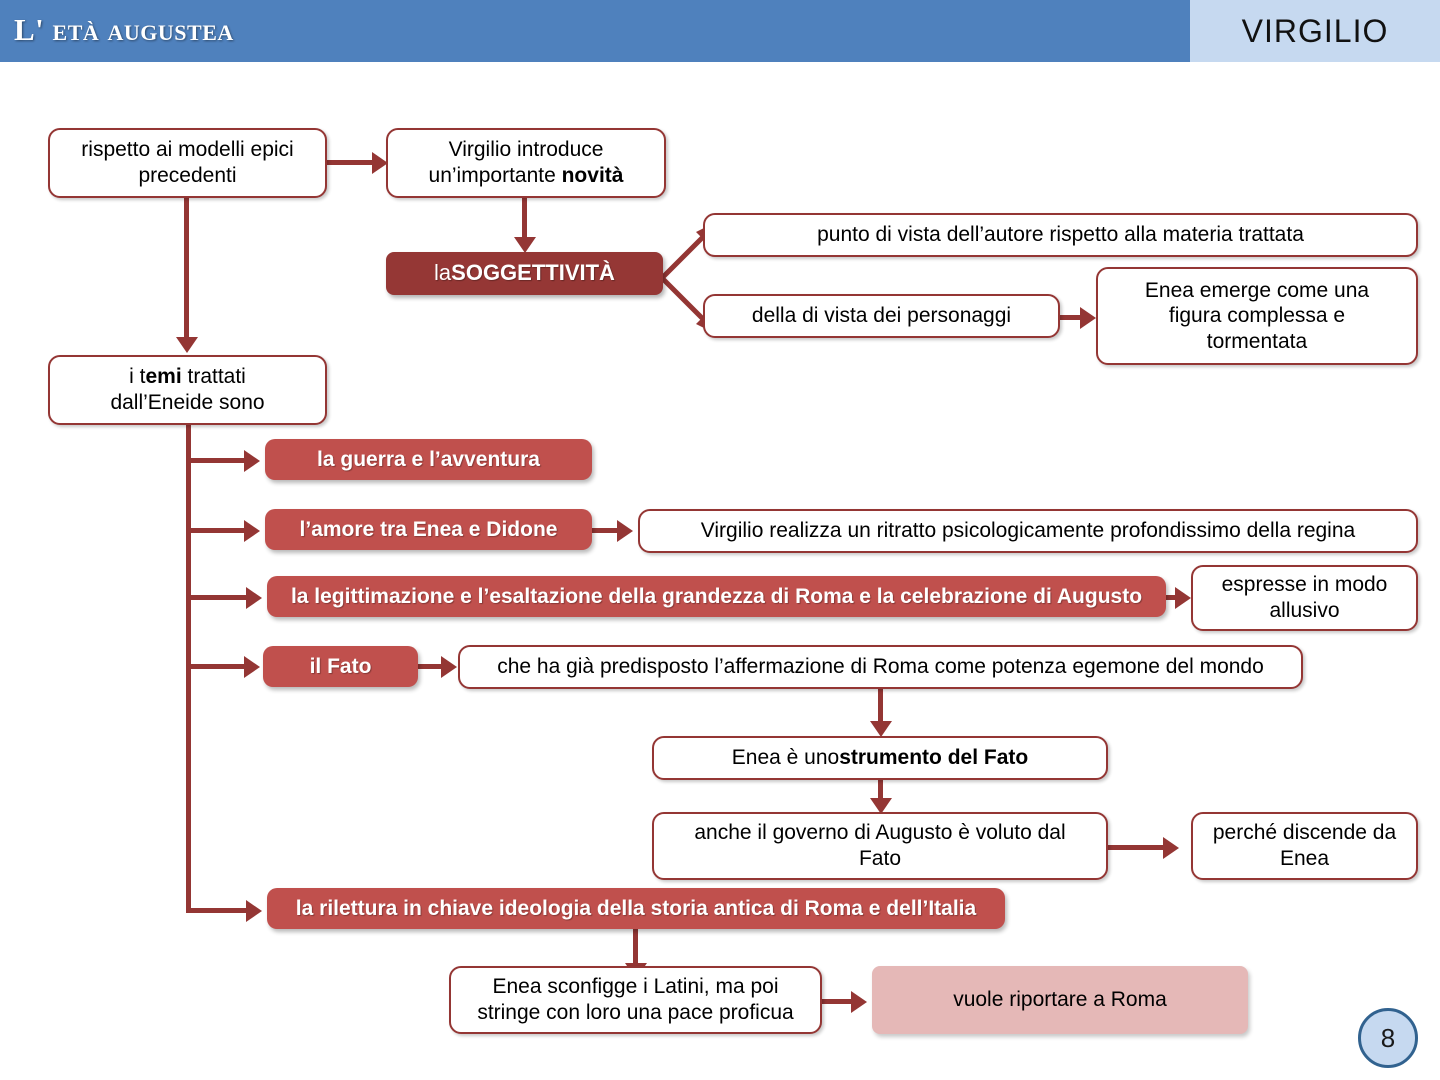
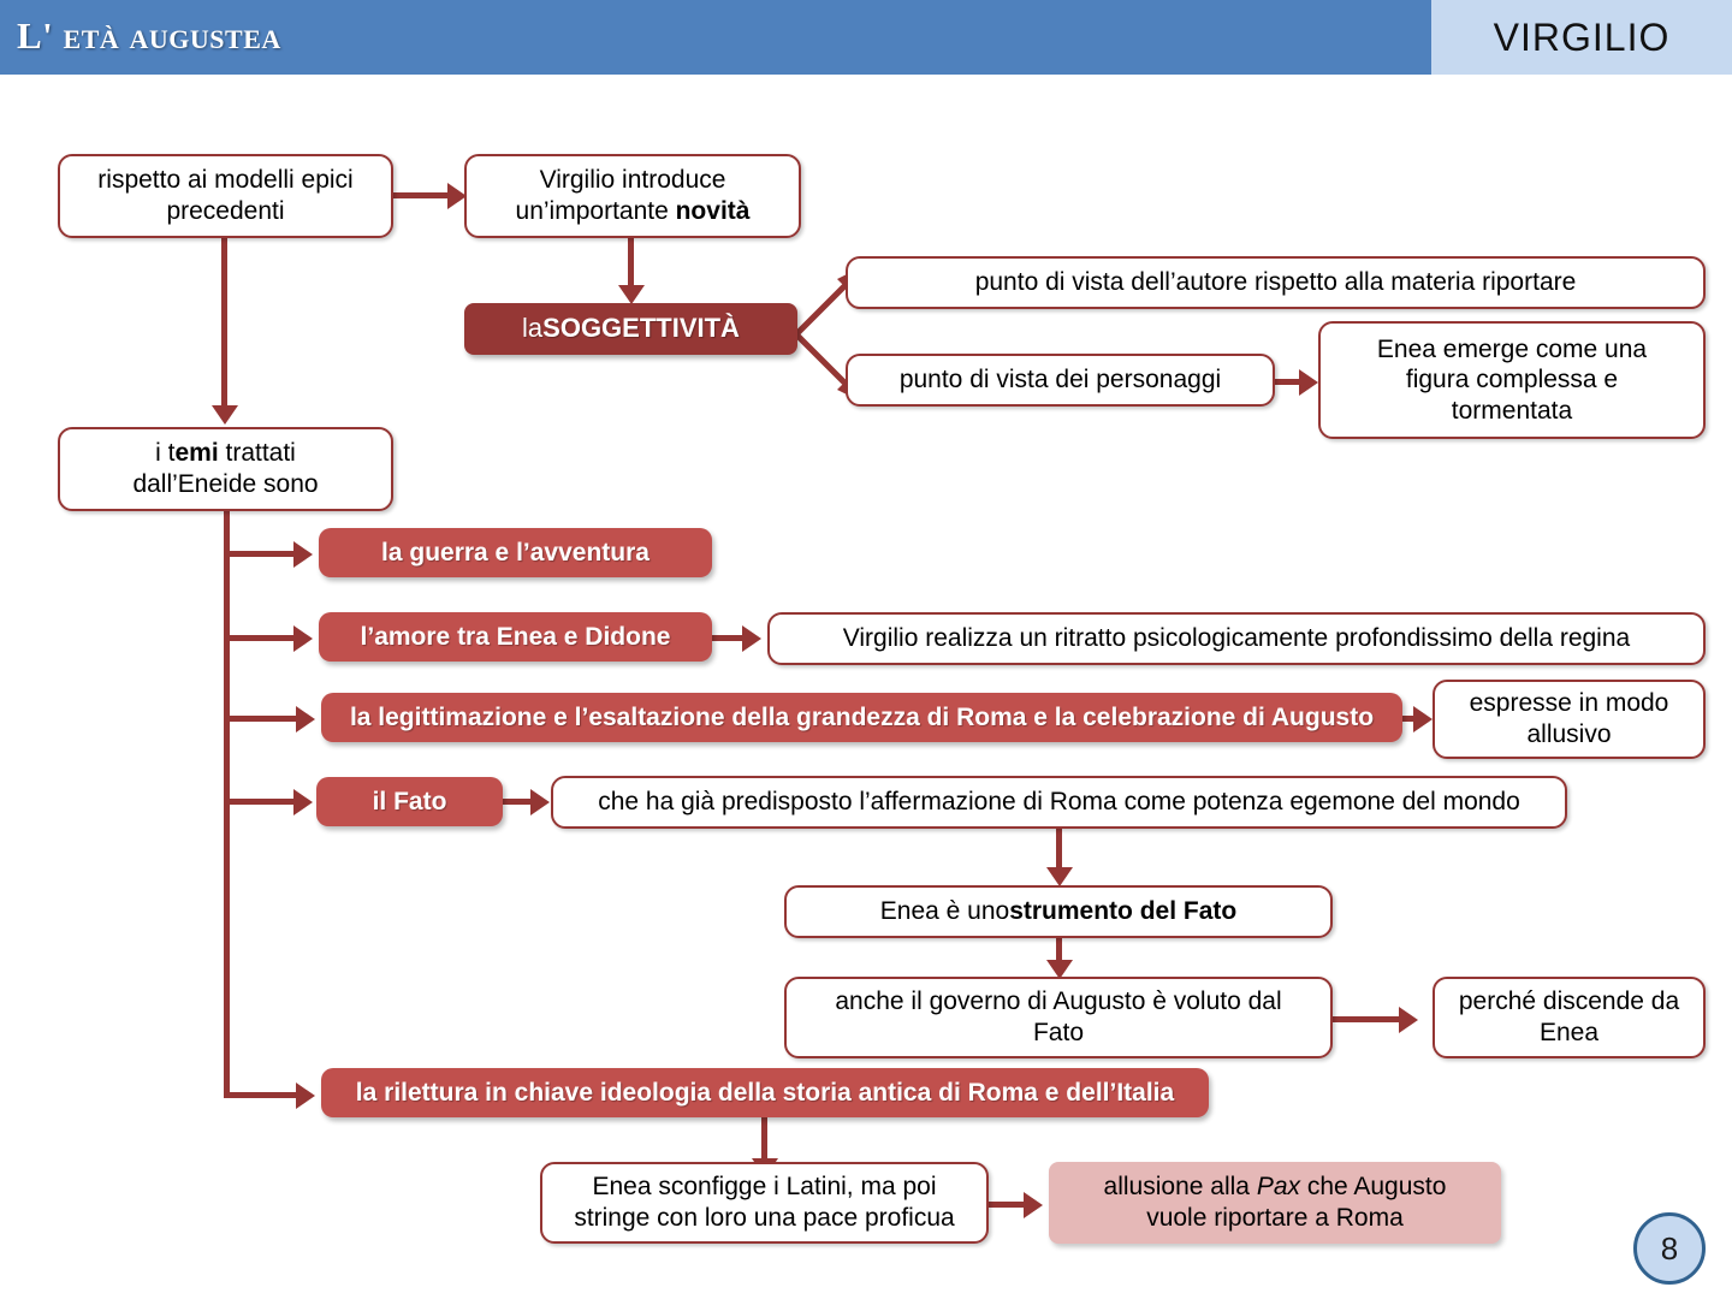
  L' età augustea
  VIRGILIO
  rispetto ai modelli epici
  precedenti
  Virgilio introduce
  un’importante novità
  la
  SOGGETTIVITÀ
- punto di vista dell’autore rispetto alla materia trattata
+ punto di vista dell’autore rispetto alla materia riportare
- della di vista dei personaggi
+ punto di vista dei personaggi
  Enea emerge come una
  figura complessa e
  tormentata
  i temi trattati
  dall’Eneide sono
  la guerra e l’avventura
  l’amore tra Enea e Didone
  Virgilio realizza un ritratto psicologicamente profondissimo della regina
  la legittimazione e l’esaltazione della grandezza di Roma e la celebrazione di Augusto
  espresse in modo
  allusivo
  il Fato
  che ha già predisposto l’affermazione di Roma come potenza egemone del mondo
  Enea è uno
  strumento del Fato
  anche il governo di Augusto è voluto dal
  Fato
  perché discende da
  Enea
  la rilettura in chiave ideologia della storia antica di Roma e dell’Italia
  Enea sconfigge i Latini, ma poi
  stringe con loro una pace proficua
+ allusione alla Pax che Augusto
  vuole riportare a Roma
  8
